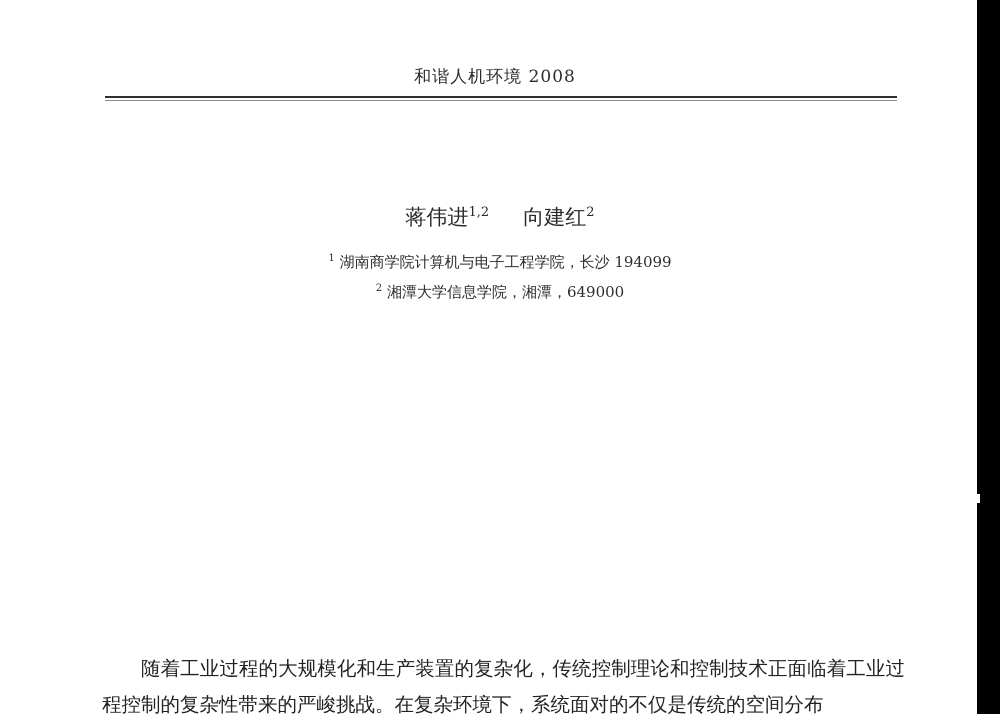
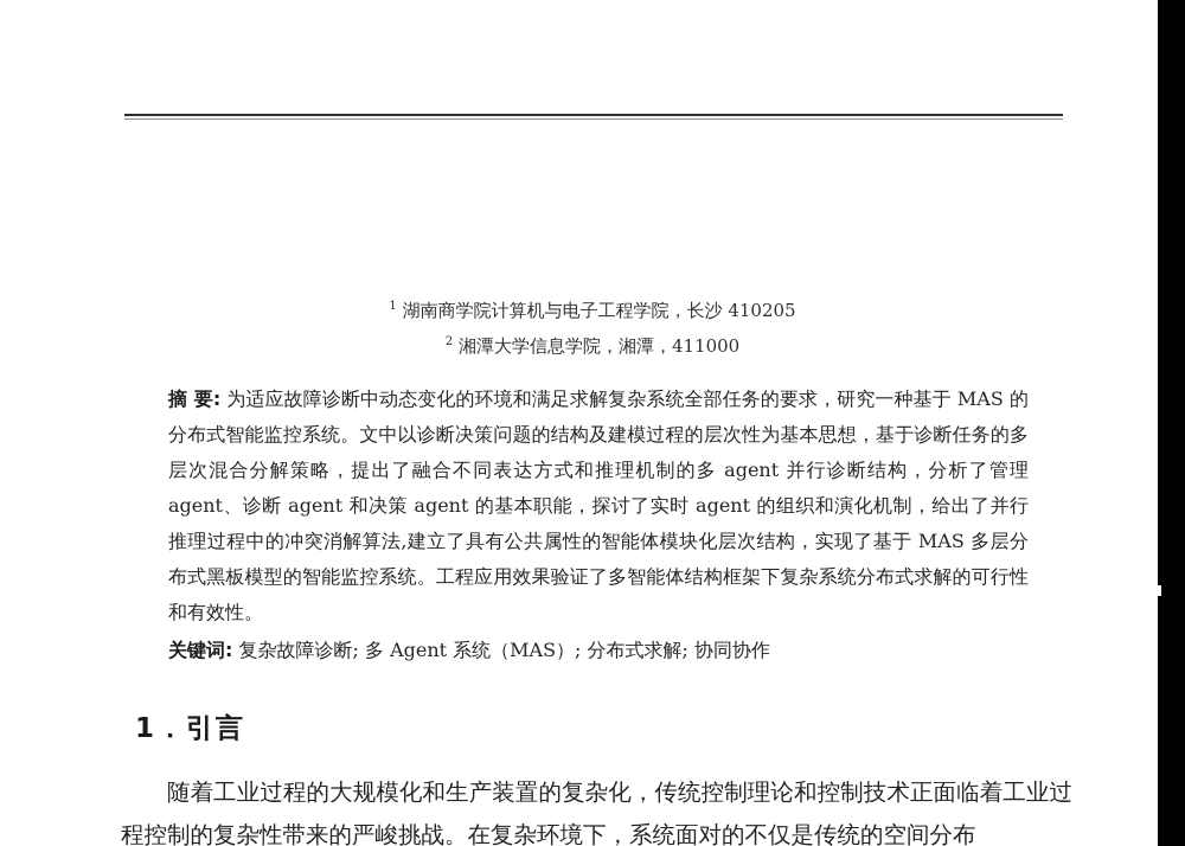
- 和谐人机环境 2008
- 蒋伟进1,2 向建红2
- 1 湖南商学院计算机与电子工程学院，长沙 194099
+ 1 湖南商学院计算机与电子工程学院，长沙 410205
- 2 湘潭大学信息学院，湘潭，649000
+ 2 湘潭大学信息学院，湘潭，411000
+ 摘 要: 为适应故障诊断中动态变化的环境和满足求解复杂系统全部任务的要求，研究一种基于 MAS 的分布式智能监控系统。文中以诊断决策问题的结构及建模过程的层次性为基本思想，基于诊断任务的多层次混合分解策略，提出了融合不同表达方式和推理机制的多 agent 并行诊断结构，分析了管理 agent、诊断 agent 和决策 agent 的基本职能，探讨了实时 agent 的组织和演化机制，给出了并行推理过程中的冲突消解算法,建立了具有公共属性的智能体模块化层次结构，实现了基于 MAS 多层分布式黑板模型的智能监控系统。工程应用效果验证了多智能体结构框架下复杂系统分布式求解的可行性和有效性。
+ 关键词: 复杂故障诊断; 多 Agent 系统（MAS）; 分布式求解; 协同协作
+ 1．引言
  随着工业过程的大规模化和生产装置的复杂化，传统控制理论和控制技术正面临着工业过程控制的复杂性带来的严峻挑战。在复杂环境下，系统面对的不仅是传统的空间分布
